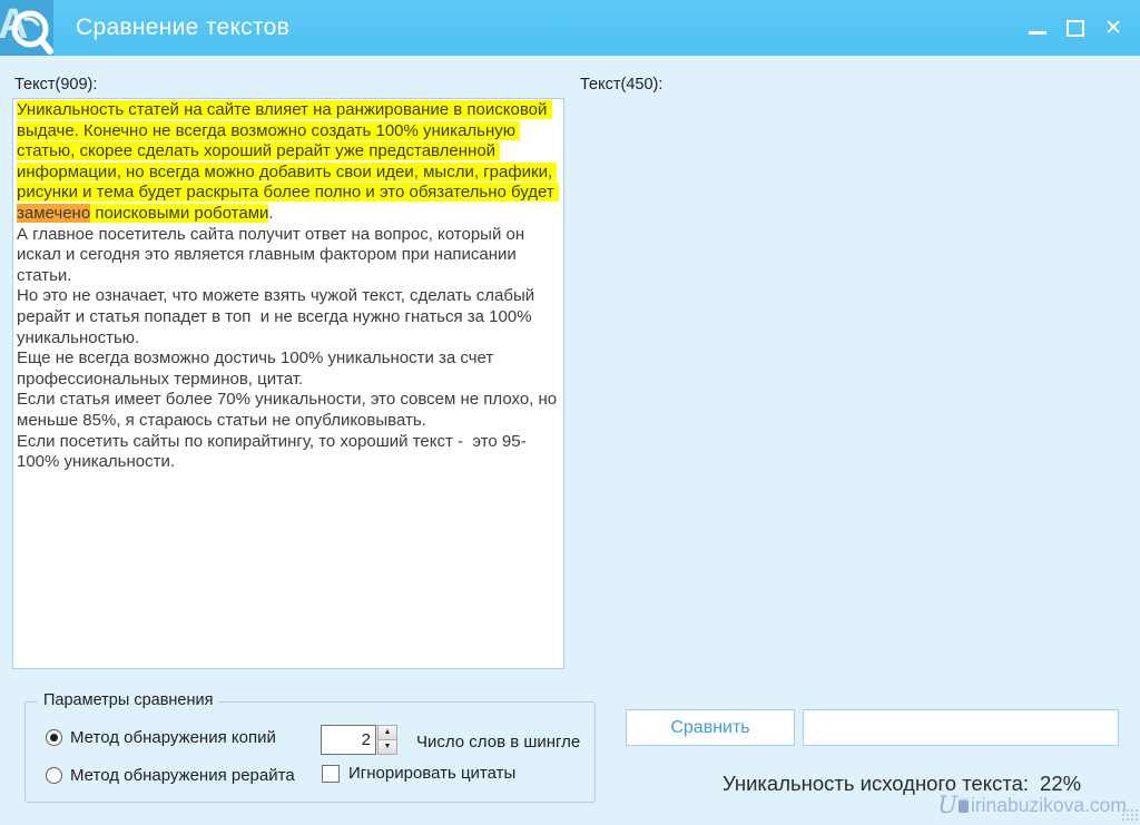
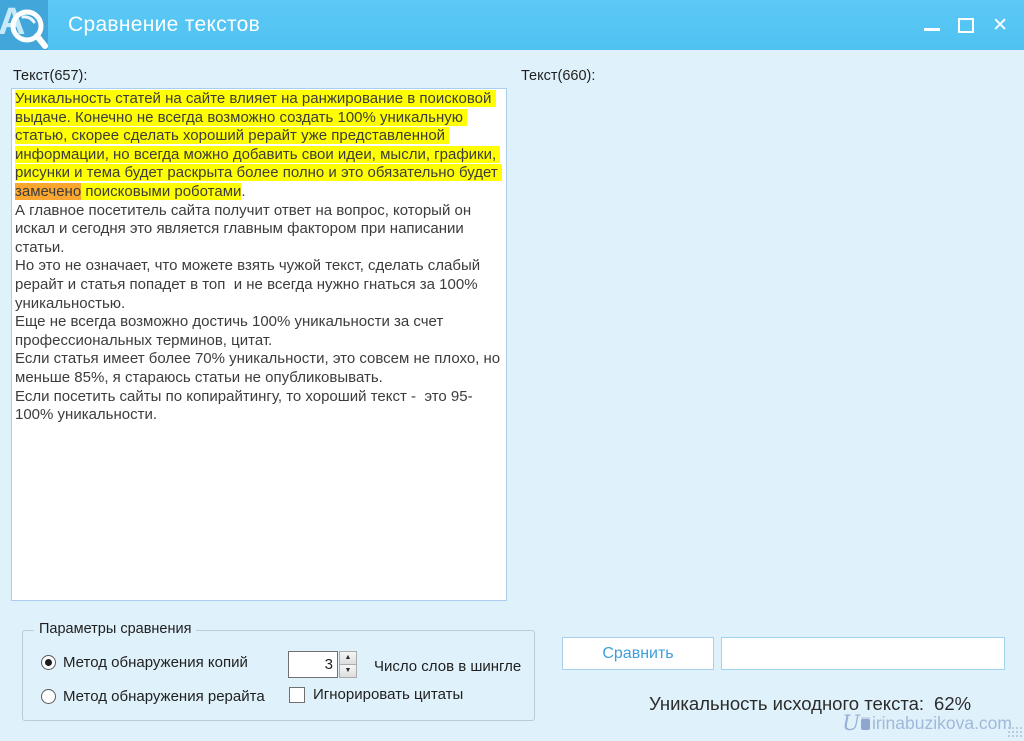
  Сравнение текстов
  ✕
- Текст(909):
+ Текст(657):
- Текст(450):
+ Текст(660):
  Уникальность статей на сайте влияет на ранжирование в поисковой выдаче. Конечно не всегда возможно создать 100% уникальную статью, скорее сделать хороший рерайт уже представленной информации, но всегда можно добавить свои идеи, мысли, графики, рисунки и тема будет раскрыта более полно и это обязательно будет замечено поисковыми роботами.
  А главное посетитель сайта получит ответ на вопрос, который он искал и сегодня это является главным фактором при написании статьи.
  Но это не означает, что можете взять чужой текст, сделать слабый рерайт и статья попадет в топ и не всегда нужно гнаться за 100% уникальностью.
  Еще не всегда возможно достичь 100% уникальности за счет профессиональных терминов, цитат.
  Если статья имеет более 70% уникальности, это совсем не плохо, но меньше 85%, я стараюсь статьи не опубликовывать.
  Если посетить сайты по копирайтингу, то хороший текст - это 95-100% уникальности.
  Параметры сравнения
  Метод обнаружения копий
  Метод обнаружения рерайта
- 2
+ 3
  Число слов в шингле
  Игнорировать цитаты
  Сравнить
- Уникальность исходного текста: 22%
+ Уникальность исходного текста: 62%
  U
  irinabuzikova.com
